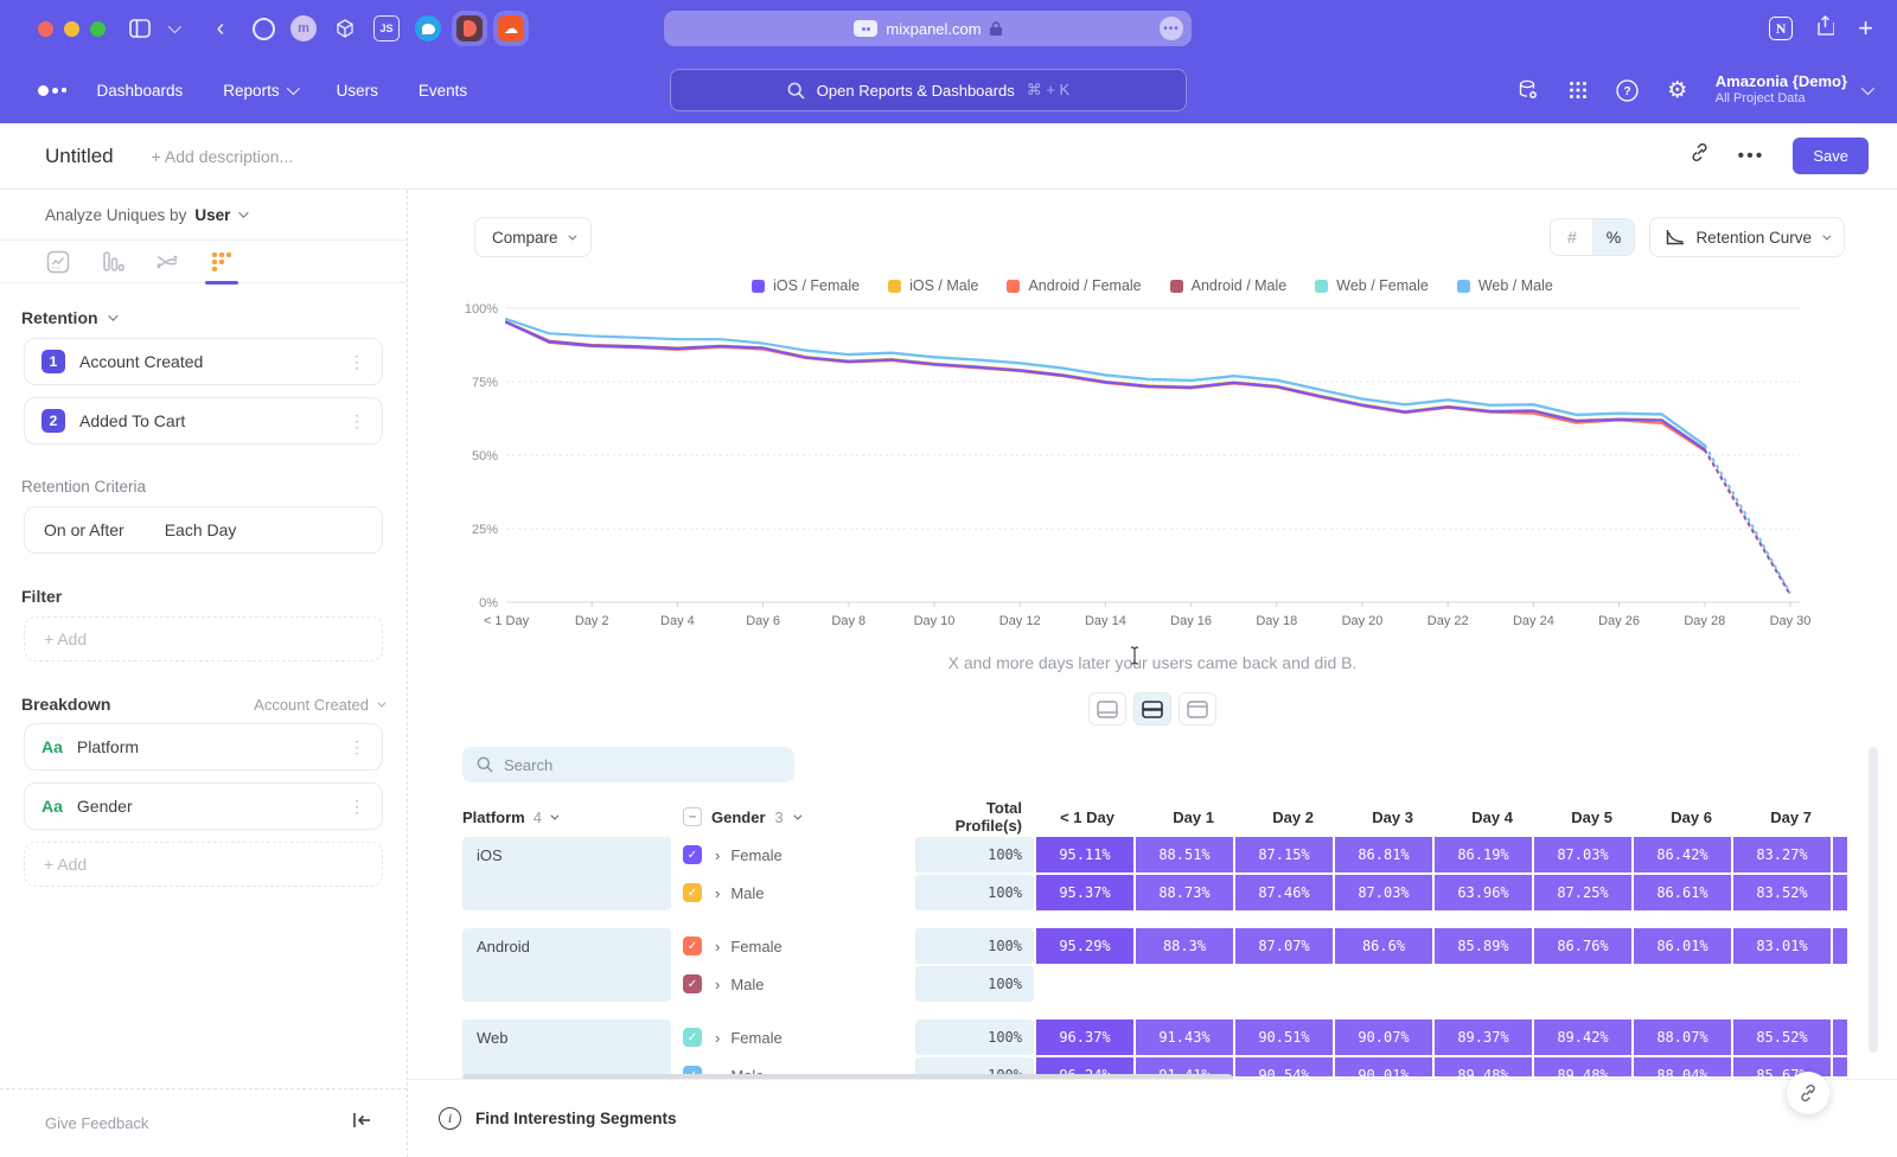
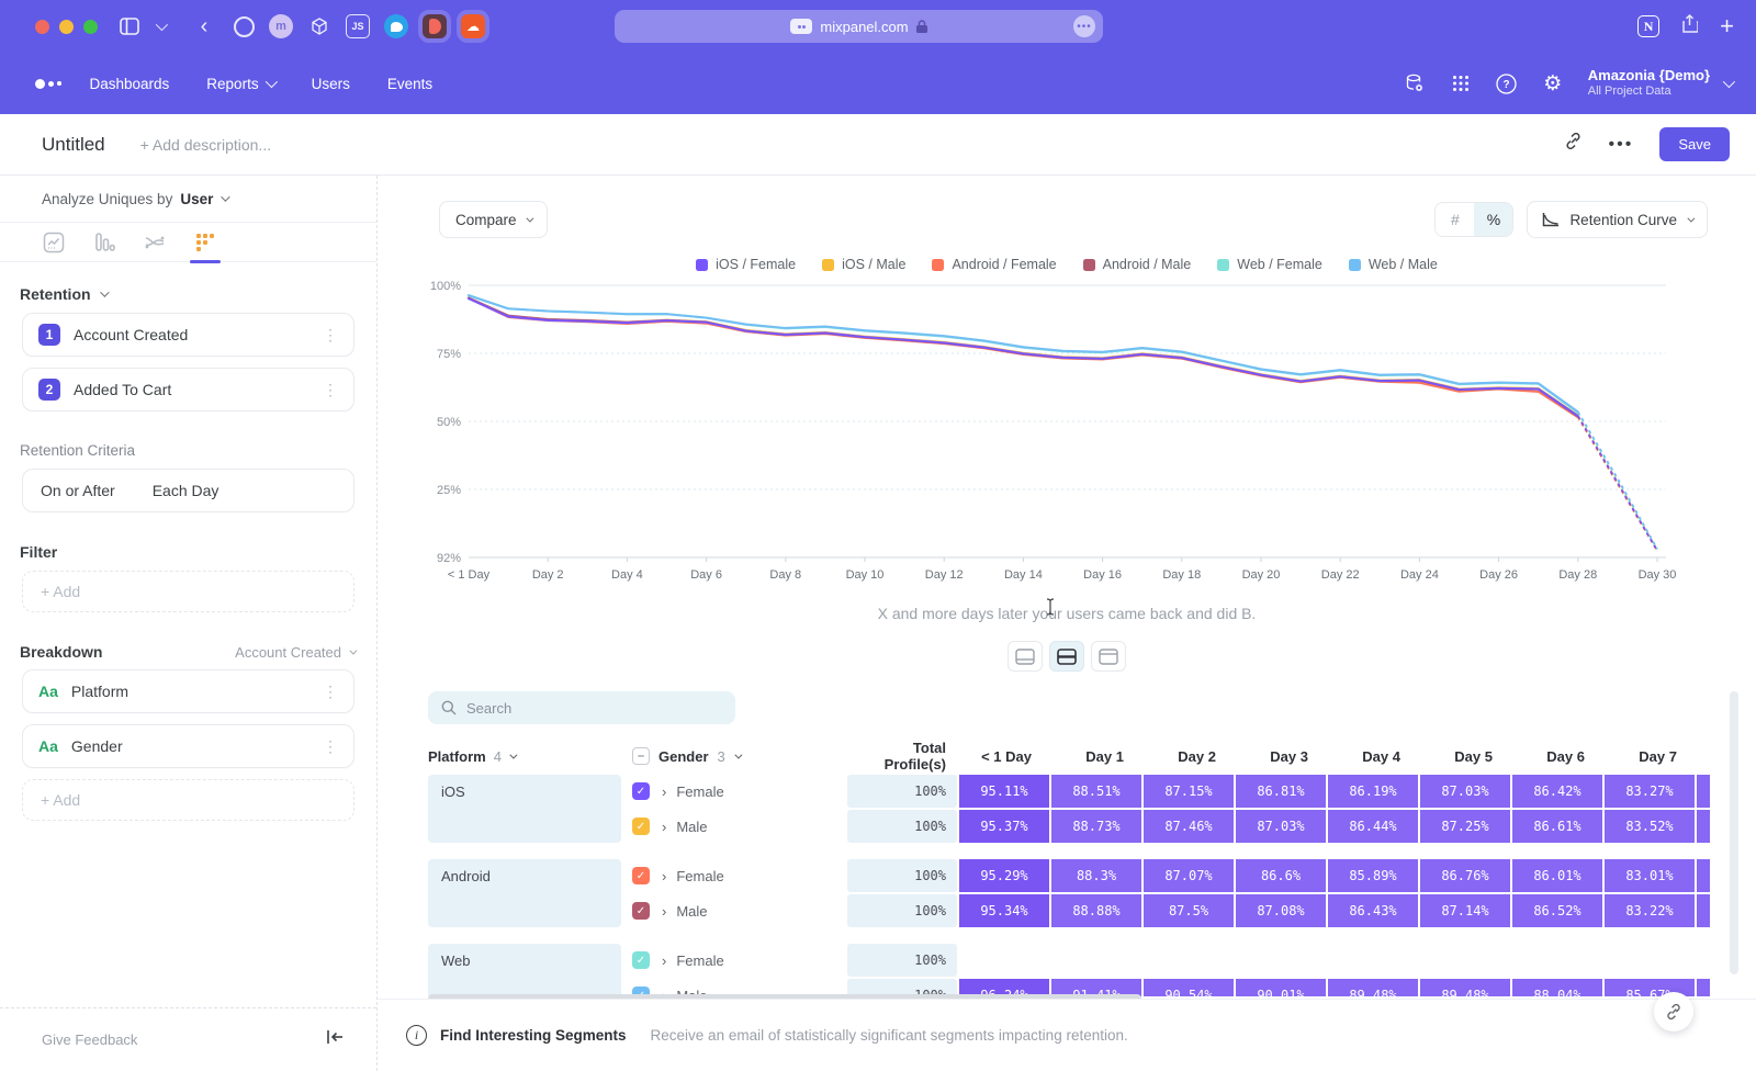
  ‹
  m
  JS
  ☁
  mixpanel.com
  •••
  N
  +
  Dashboards
  Reports
  Users
  Events
- Open Reports & Dashboards
- ⌘ + K
  ?
  ⚙
  Amazonia {Demo}
  All Project Data
  Untitled
  + Add description...
  •••
  Save
  Analyze Uniques by
  User
  Retention
  1
  Account Created
  ⋮
  2
  Added To Cart
  ⋮
  Retention Criteria
  On or After
  Each Day
  Filter
  + Add
  Breakdown
  Account Created
  Aa
  Platform
  ⋮
  Aa
  Gender
  ⋮
  + Add
  Give Feedback
  Compare
  #
  %
  Retention Curve
  iOS / Female
  iOS / Male
  Android / Female
  Android / Male
  Web / Female
  Web / Male
  100%
  75%
  50%
  25%
- 0%
+ 92%
  < 1 Day
  Day 2
  Day 4
  Day 6
  Day 8
  Day 10
  Day 12
  Day 14
  Day 16
  Day 18
  Day 20
  Day 22
  Day 24
  Day 26
  Day 28
  Day 30
  X and more days later your users came back and did B.
  Search
  Platform
  4
  –
  Gender
  3
  Total Profile(s)
  < 1 Day
  Day 1
  Day 2
  Day 3
  Day 4
  Day 5
  Day 6
  Day 7
  iOS
  ✓
  ›
  Female
  100%
  95.11%
  88.51%
  87.15%
  86.81%
  86.19%
  87.03%
  86.42%
  83.27%
  ✓
  ›
  Male
  100%
  95.37%
  88.73%
  87.46%
  87.03%
- 63.96%
+ 86.44%
  87.25%
  86.61%
  83.52%
  Android
  ✓
  ›
  Female
  100%
  95.29%
  88.3%
  87.07%
  86.6%
  85.89%
  86.76%
  86.01%
  83.01%
  ✓
  ›
  Male
  100%
+ 95.34%
+ 88.88%
+ 87.5%
+ 87.08%
+ 86.43%
+ 87.14%
+ 86.52%
+ 83.22%
  Web
  ✓
  ›
  Female
  100%
- 96.37%
- 91.43%
- 90.51%
- 90.07%
- 89.37%
- 89.42%
- 88.07%
- 85.52%
  90.54%
  90.01%
  89.48%
  89.48%
  88.04%
  i
  Find Interesting Segments
+ Receive an email of statistically significant segments impacting retention.
